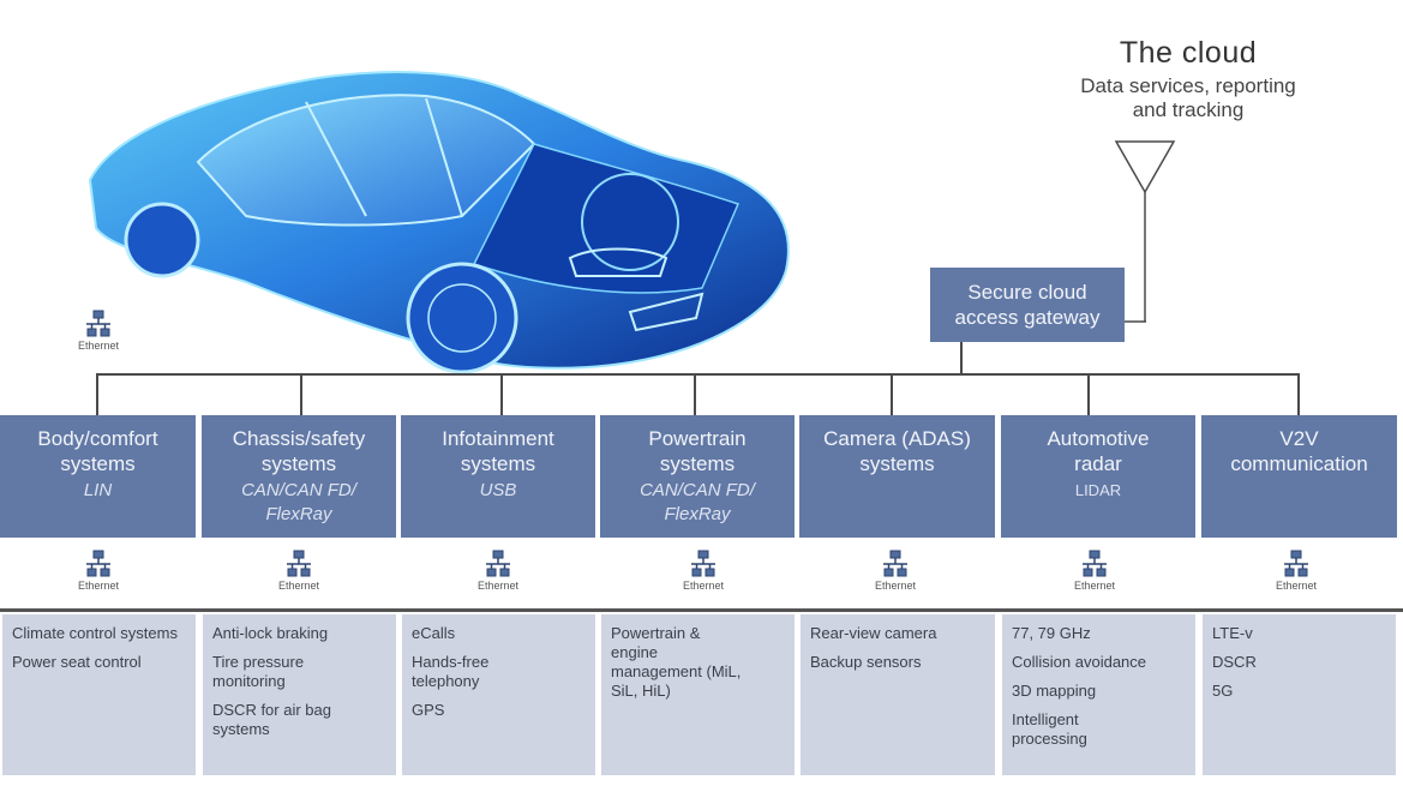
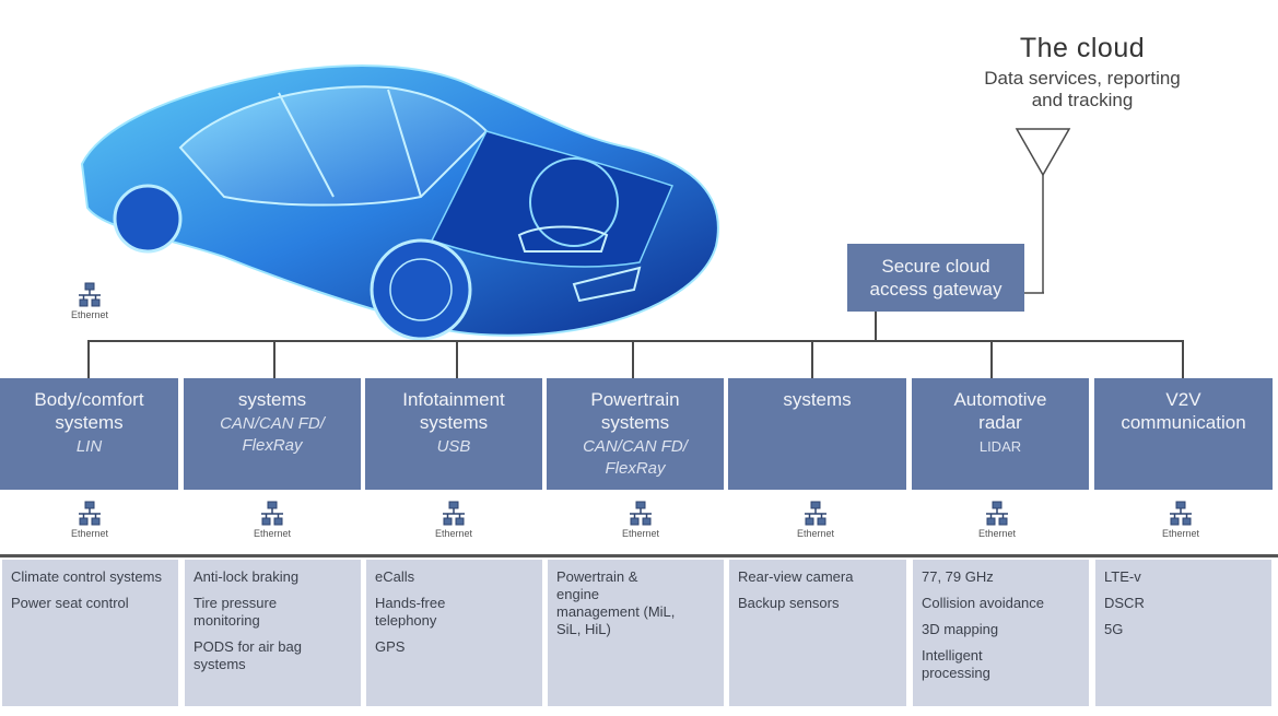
  The cloud
  Data services, reporting
  and tracking
  Secure cloud
  access gateway
  Ethernet
  Body/comfort
  systems
  LIN
- Chassis/safety
  systems
  CAN/CAN FD/
  FlexRay
  Infotainment
  systems
  USB
  Powertrain
  systems
  CAN/CAN FD/
  FlexRay
- Camera (ADAS)
  systems
  Automotive
  radar
  LIDAR
  V2V
  communication
  Ethernet
  Ethernet
  Ethernet
  Ethernet
  Ethernet
  Ethernet
  Ethernet
  Climate control systems
  Power seat control
  Anti-lock braking
  Tire pressure monitoring
- DSCR for air bag systems
+ PODS for air bag systems
  eCalls
  Hands-free telephony
  GPS
  Powertrain & engine management (MiL, SiL, HiL)
  Rear-view camera
  Backup sensors
  77, 79 GHz
  Collision avoidance
  3D mapping
  Intelligent processing
  LTE-v
  DSCR
  5G
